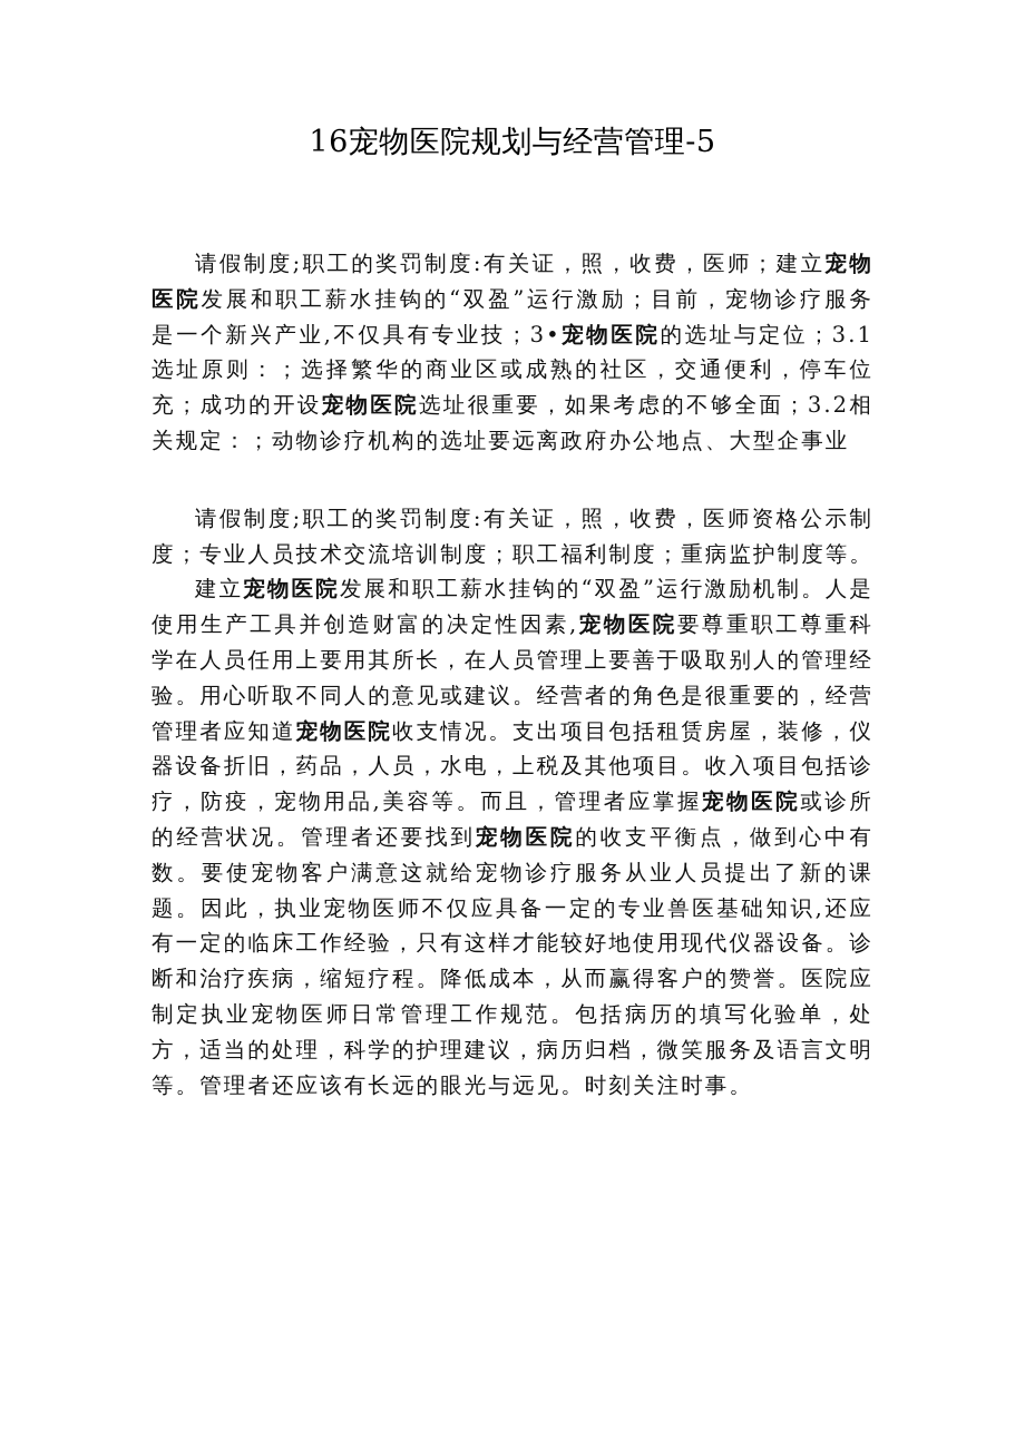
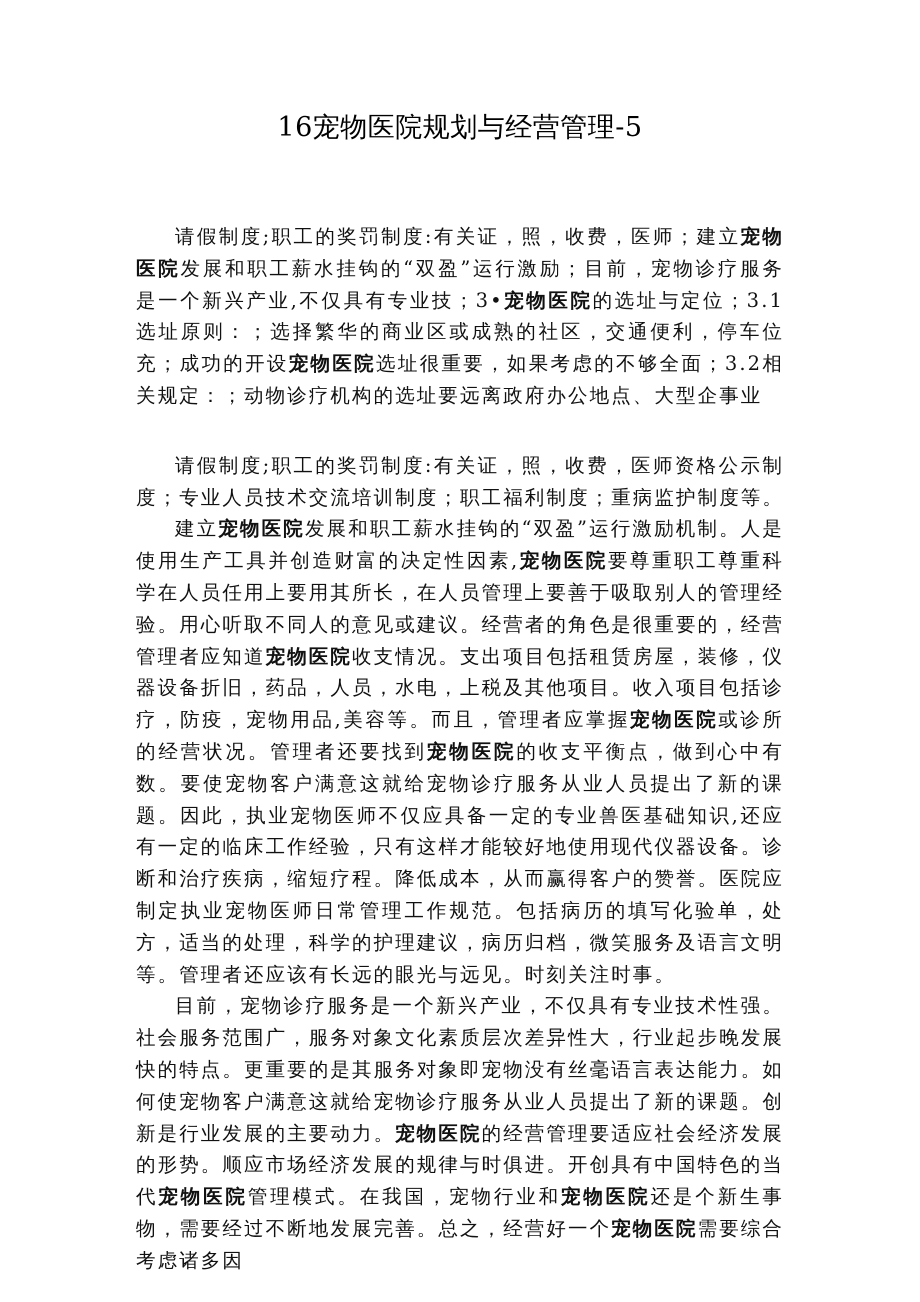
  16宠物医院规划与经营管理-5
  请假制度;职工的奖罚制度:有关证，照，收费，医师；建立宠物医院发展和职工薪水挂钩的“双盈”运行激励；目前，宠物诊疗服务是一个新兴产业,不仅具有专业技；3•宠物医院的选址与定位；3.1选址原则：；选择繁华的商业区或成熟的社区，交通便利，停车位充；成功的开设宠物医院选址很重要，如果考虑的不够全面；3.2相关规定：；动物诊疗机构的选址要远离政府办公地点、大型企事业
  请假制度;职工的奖罚制度:有关证，照，收费，医师资格公示制度；专业人员技术交流培训制度；职工福利制度；重病监护制度等。
  建立宠物医院发展和职工薪水挂钩的“双盈”运行激励机制。人是使用生产工具并创造财富的决定性因素,宠物医院要尊重职工尊重科学在人员任用上要用其所长，在人员管理上要善于吸取别人的管理经验。用心听取不同人的意见或建议。经营者的角色是很重要的，经营管理者应知道宠物医院收支情况。支出项目包括租赁房屋，装修，仪器设备折旧，药品，人员，水电，上税及其他项目。收入项目包括诊疗，防疫，宠物用品,美容等。而且，管理者应掌握宠物医院或诊所的经营状况。管理者还要找到宠物医院的收支平衡点，做到心中有数。要使宠物客户满意这就给宠物诊疗服务从业人员提出了新的课题。因此，执业宠物医师不仅应具备一定的专业兽医基础知识,还应有一定的临床工作经验，只有这样才能较好地使用现代仪器设备。诊断和治疗疾病，缩短疗程。降低成本，从而赢得客户的赞誉。医院应制定执业宠物医师日常管理工作规范。包括病历的填写化验单，处方，适当的处理，科学的护理建议，病历归档，微笑服务及语言文明等。管理者还应该有长远的眼光与远见。时刻关注时事。
+ 目前，宠物诊疗服务是一个新兴产业，不仅具有专业技术性强。社会服务范围广，服务对象文化素质层次差异性大，行业起步晚发展快的特点。更重要的是其服务对象即宠物没有丝毫语言表达能力。如何使宠物客户满意这就给宠物诊疗服务从业人员提出了新的课题。创新是行业发展的主要动力。宠物医院的经营管理要适应社会经济发展的形势。顺应市场经济发展的规律与时俱进。开创具有中国特色的当代宠物医院管理模式。在我国，宠物行业和宠物医院还是个新生事物，需要经过不断地发展完善。总之，经营好一个宠物医院需要综合考虑诸多因
